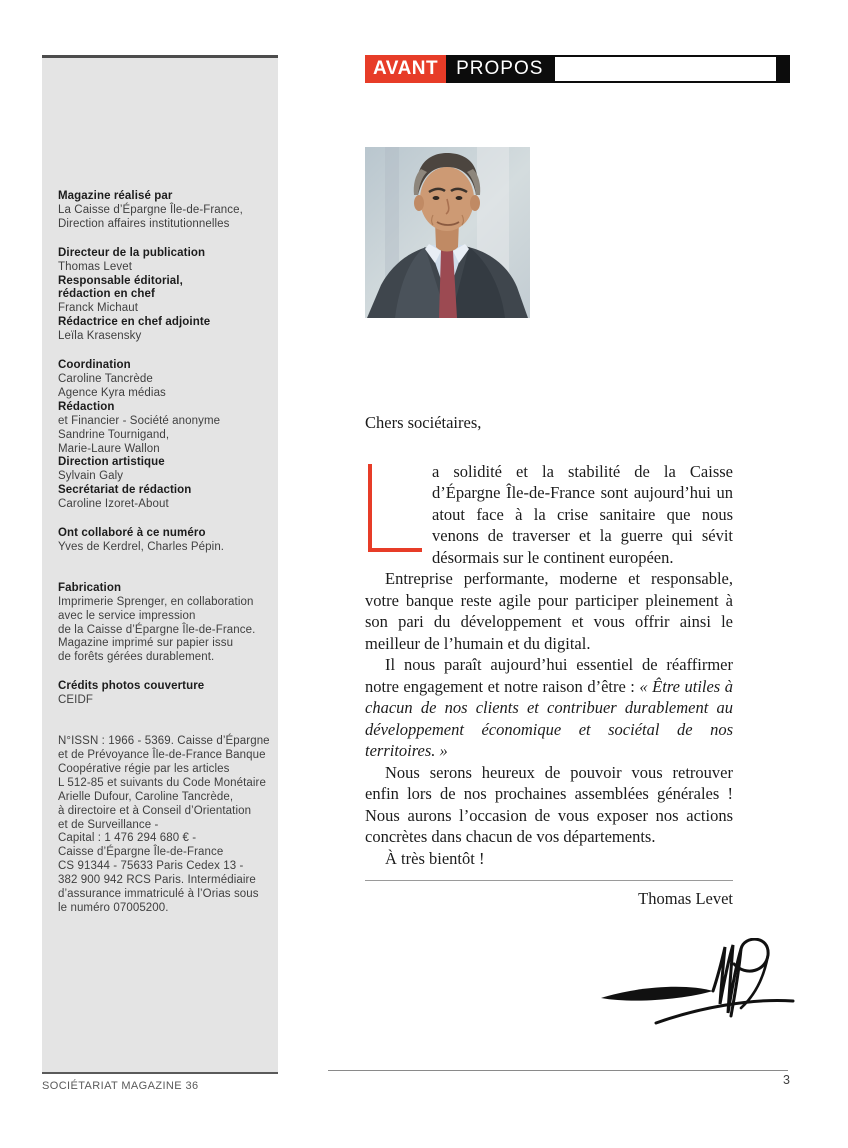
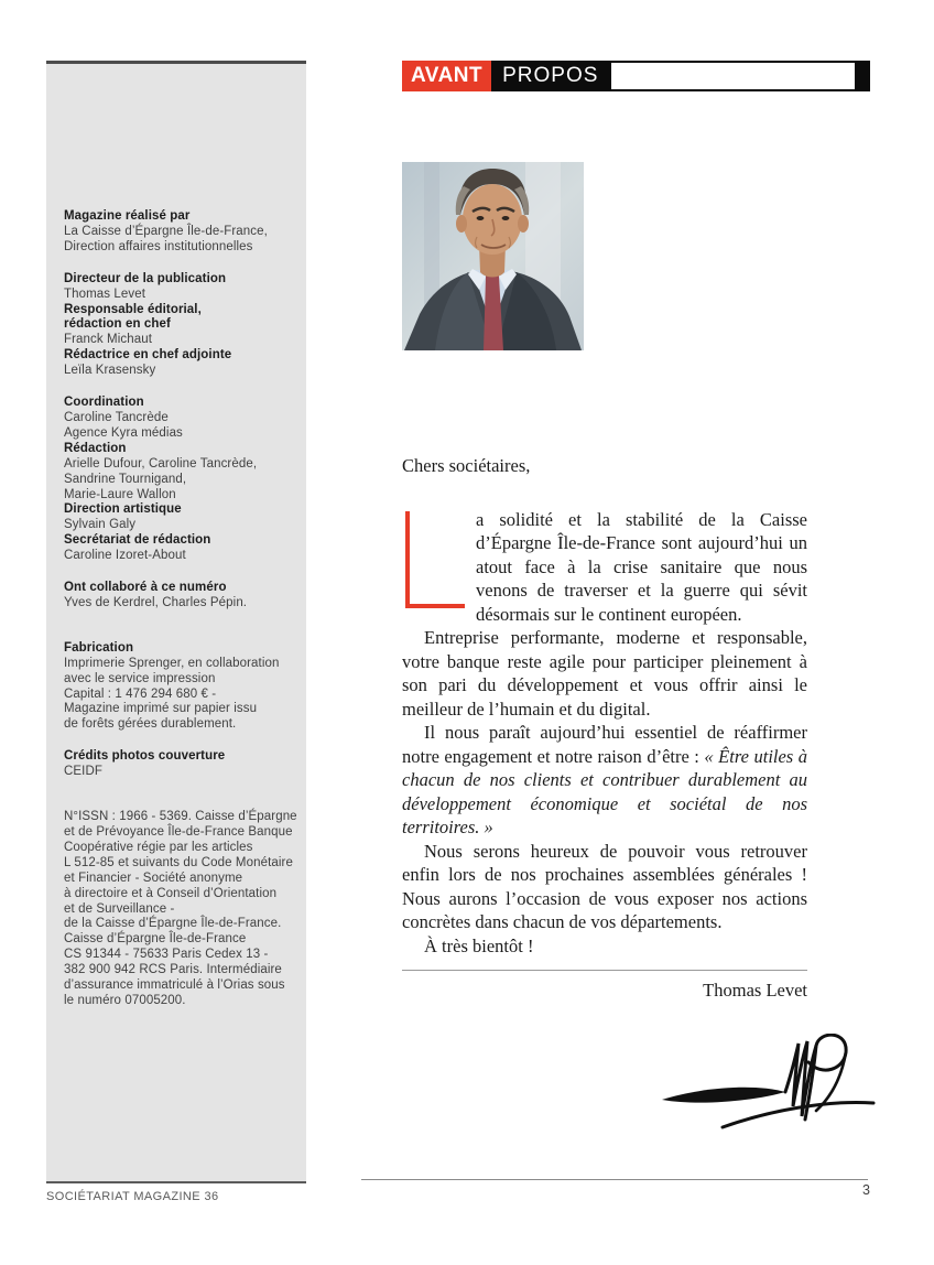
  Magazine réalisé par
  La Caisse d’Épargne Île-de-France,
  Direction affaires institutionnelles
  Directeur de la publication
  Thomas Levet
  Responsable éditorial,
  rédaction en chef
  Franck Michaut
  Rédactrice en chef adjointe
  Leïla Krasensky
  Coordination
  Caroline Tancrède
  Agence Kyra médias
  Rédaction
- et Financier - Société anonyme
+ Arielle Dufour, Caroline Tancrède,
  Sandrine Tournigand,
  Marie-Laure Wallon
  Direction artistique
  Sylvain Galy
  Secrétariat de rédaction
  Caroline Izoret-About
  Ont collaboré à ce numéro
  Yves de Kerdrel, Charles Pépin.
  Fabrication
  Imprimerie Sprenger, en collaboration
  avec le service impression
- de la Caisse d’Épargne Île-de-France.
+ Capital : 1 476 294 680 € -
  Magazine imprimé sur papier issu
  de forêts gérées durablement.
  Crédits photos couverture
  CEIDF
  N°ISSN : 1966 - 5369. Caisse d’Épargne
  et de Prévoyance Île-de-France Banque
  Coopérative régie par les articles
  L 512-85 et suivants du Code Monétaire
- Arielle Dufour, Caroline Tancrède,
+ et Financier - Société anonyme
  à directoire et à Conseil d’Orientation
  et de Surveillance -
- Capital : 1 476 294 680 € -
+ de la Caisse d’Épargne Île-de-France.
  Caisse d’Épargne Île-de-France
  CS 91344 - 75633 Paris Cedex 13 -
  382 900 942 RCS Paris. Intermédiaire
  d’assurance immatriculé à l’Orias sous
  le numéro 07005200.
  AVANT
  PROPOS
  Chers sociétaires,
  a solidité et la stabilité de la Caisse d’Épargne Île-de-France sont aujourd’hui un atout face à la crise sanitaire que nous venons de traverser et la guerre qui sévit désormais sur le continent européen.
  Entreprise performante, moderne et responsable, votre banque reste agile pour participer pleinement à son pari du développement et vous offrir ainsi le meilleur de l’humain et du digital.
  Il nous paraît aujourd’hui essentiel de réaffirmer notre engagement et notre raison d’être : « Être utiles à chacun de nos clients et contribuer durablement au développement économique et sociétal de nos territoires. »
  Nous serons heureux de pouvoir vous retrouver enfin lors de nos prochaines assemblées générales ! Nous aurons l’occasion de vous exposer nos actions concrètes dans chacun de vos départements.
  À très bientôt !
  Thomas Levet
  SOCIÉTARIAT MAGAZINE 36
  3
